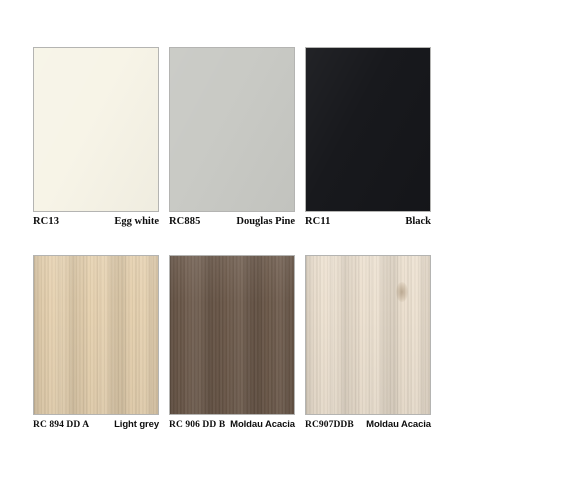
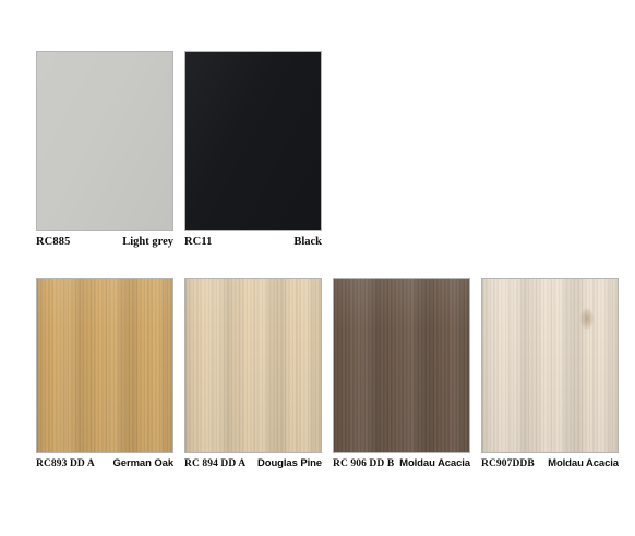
- RC13
- Egg white
  RC885
- Douglas Pine
+ Light grey
  RC11
  Black
+ RC893 DD A
+ German Oak
  RC 894 DD A
- Light grey
+ Douglas Pine
  RC 906 DD B
  Moldau Acacia
  RC907DDB
  Moldau Acacia
